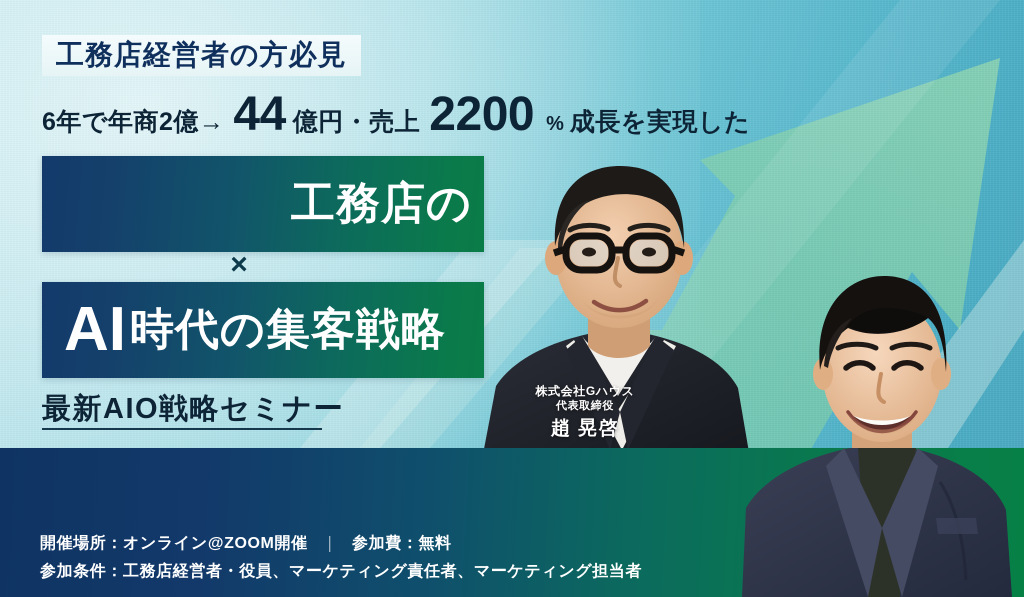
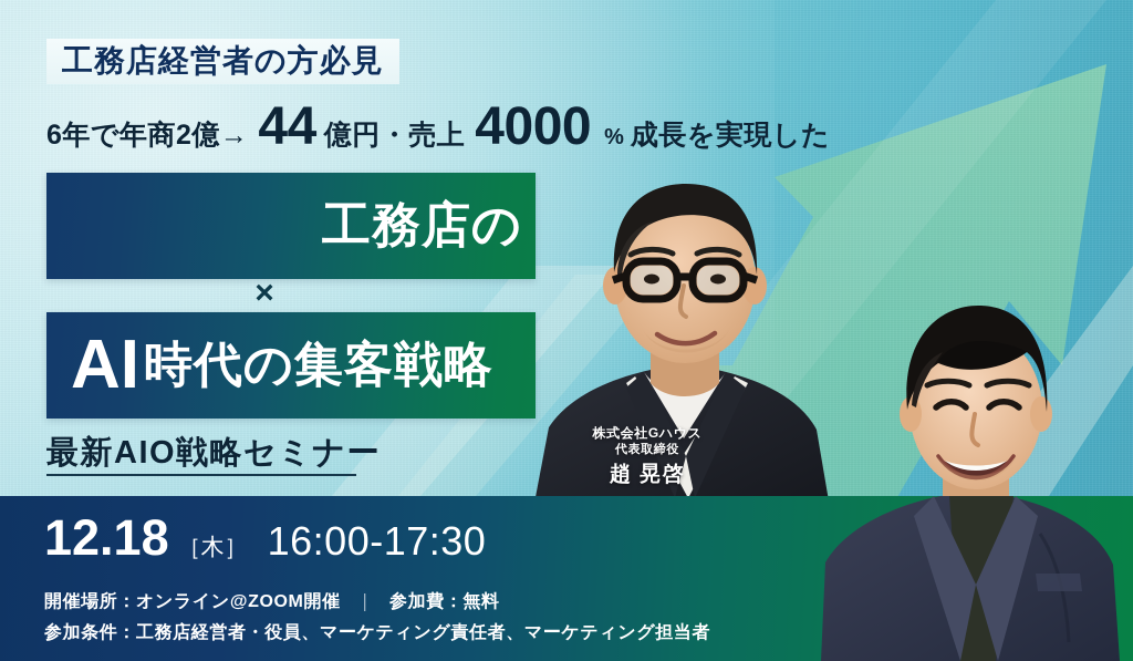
  工務店経営者の方必見
  6年で年商2億→
  44
  億円・売上
- 2200
+ 4000
  %
  成長を実現した
  工務店の
  ×
  AI
  時代の集客戦略
  最新AIO戦略セミナー
  株式会社Gハウス
  代表取締役
  趙 晃啓
+ 12.18
+ ［木］
+ 16:00-17:30
  開催場所：オンライン@ZOOM開催 ｜ 参加費：無料
  参加条件：工務店経営者・役員、マーケティング責任者、マーケティング担当者
